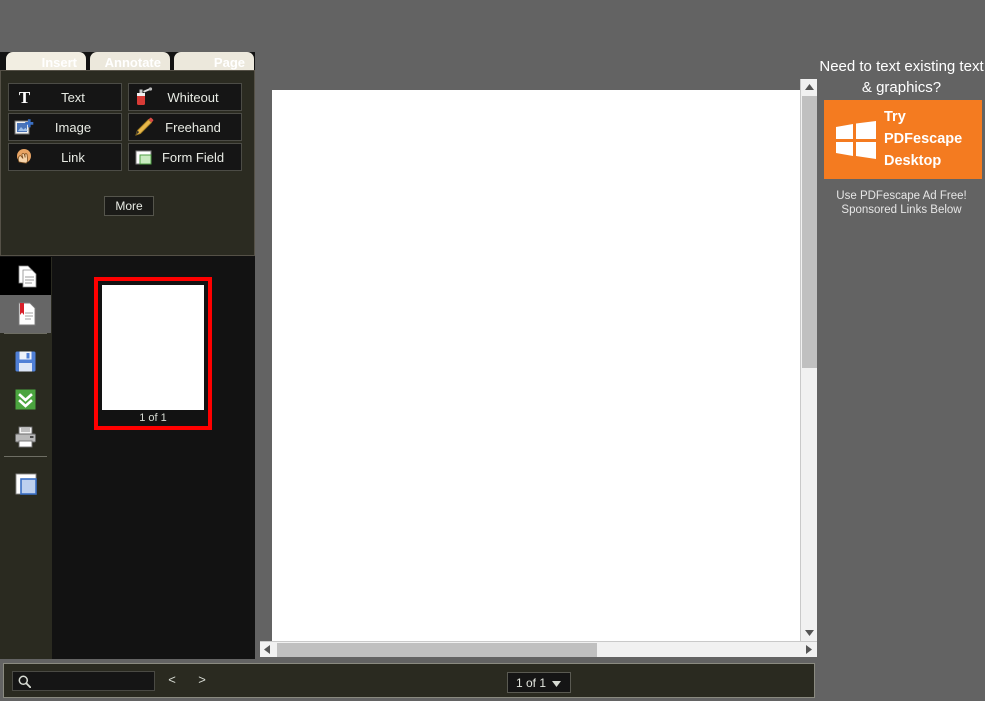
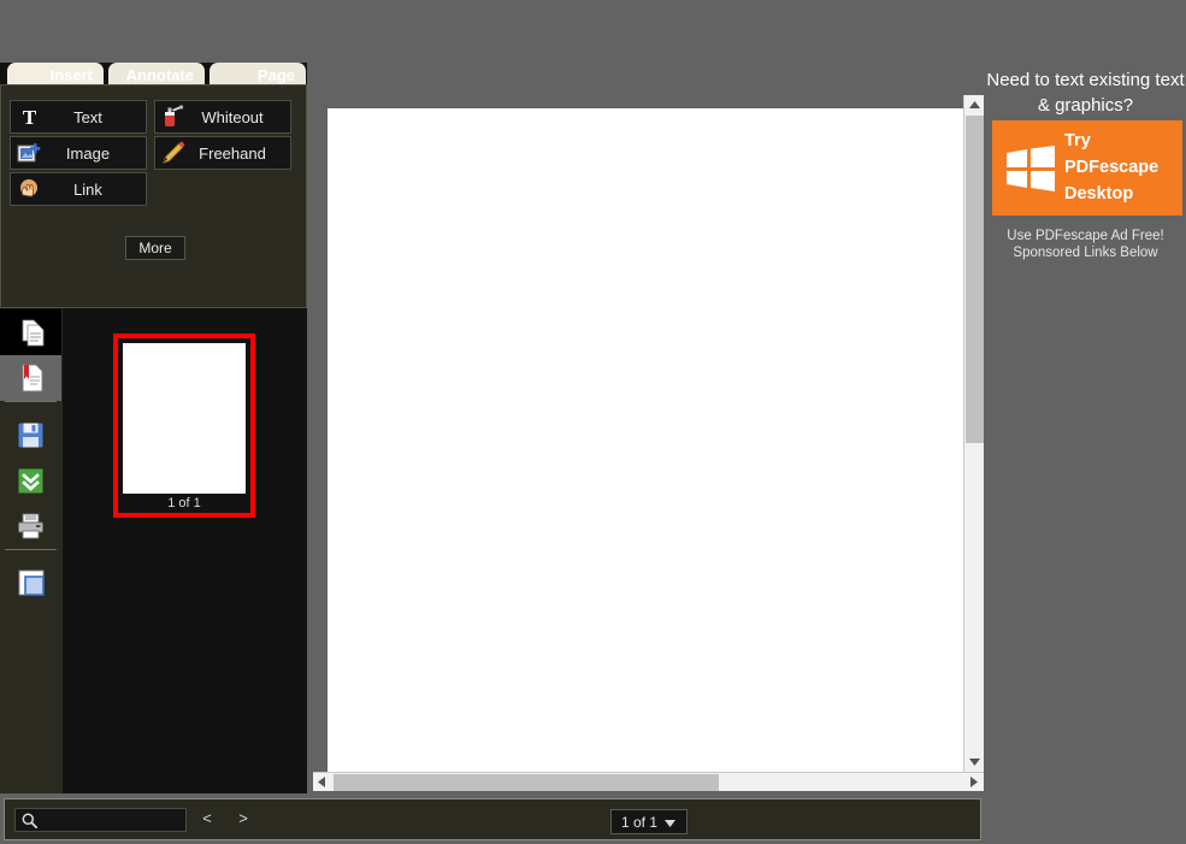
  Insert
  Annotate
  Page
  T
  Text
  Whiteout
  Image
  Freehand
  Link
- Form Field
  More
  1 of 1
  Need to text existing text & graphics?
  Try PDFescape Desktop
  Use PDFescape Ad Free!
  Sponsored Links Below
  <
  >
  1 of 1
